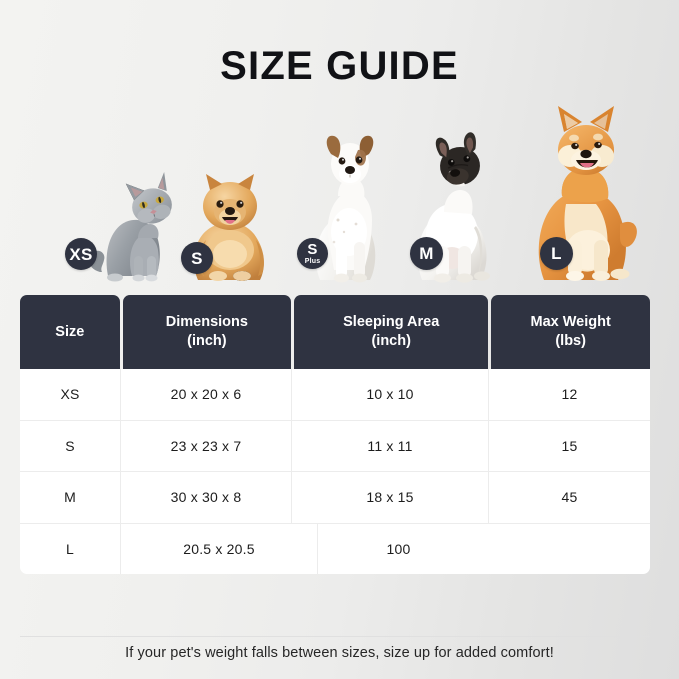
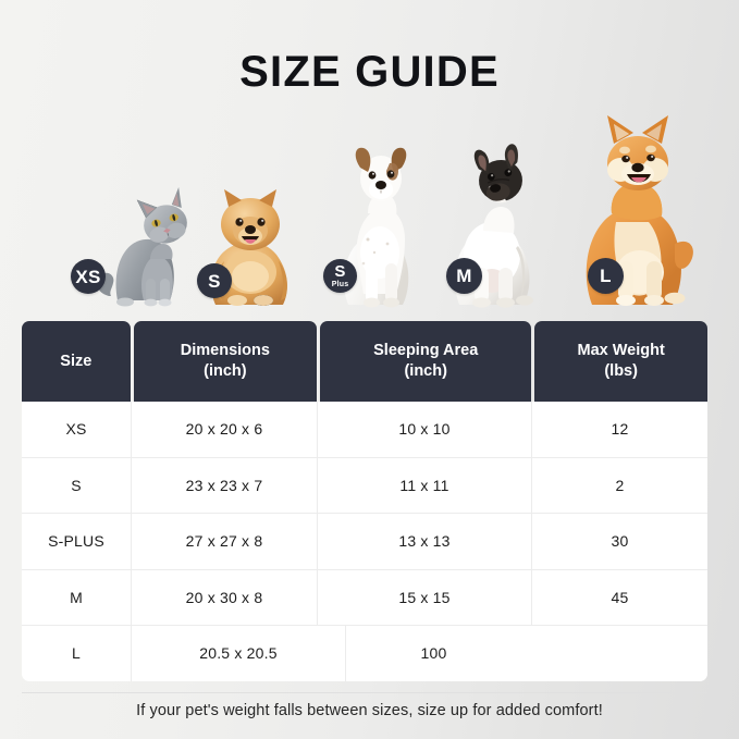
  SIZE GUIDE
  XS
  S
  S
  M
  L
  Size
  Dimensions
  (inch)
  Sleeping Area
  (inch)
  Max Weight
  (lbs)
  XS
  20 x 20 x 6
  10 x 10
  12
  S
  23 x 23 x 7
  11 x 11
- 15
+ 2
+ S-PLUS
+ 27 x 27 x 8
+ 13 x 13
+ 30
  M
- 30 x 30 x 8
+ 20 x 30 x 8
- 18 x 15
+ 15 x 15
  45
  L
  20.5 x 20.5
  100
  If your pet's weight falls between sizes, size up for added comfort!
